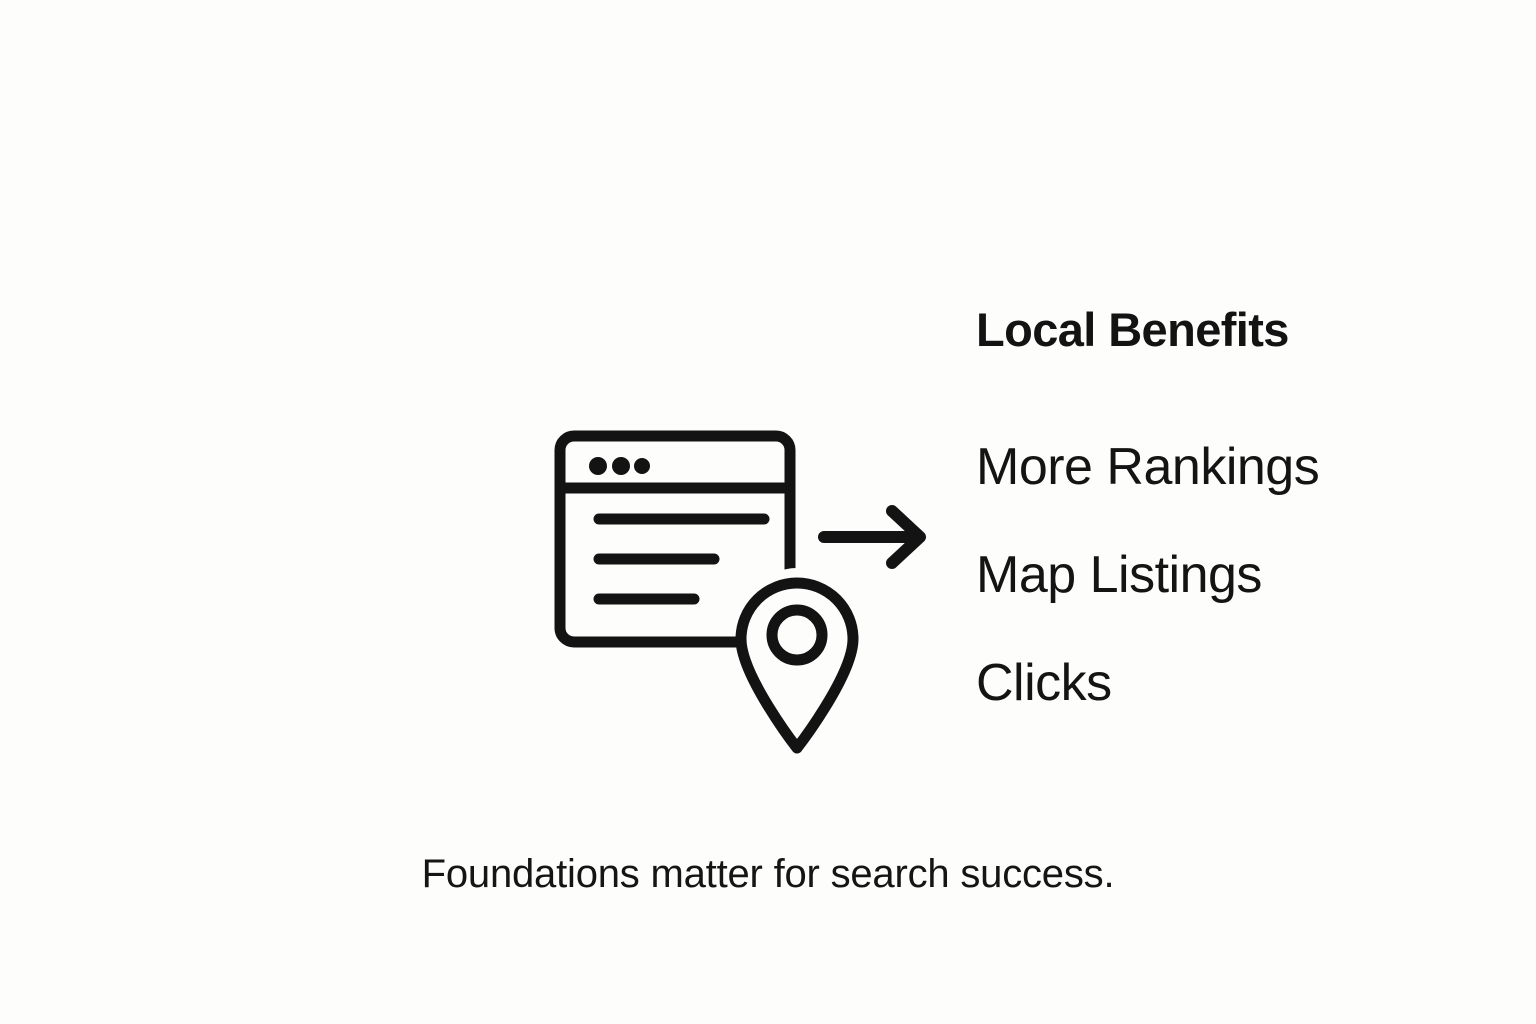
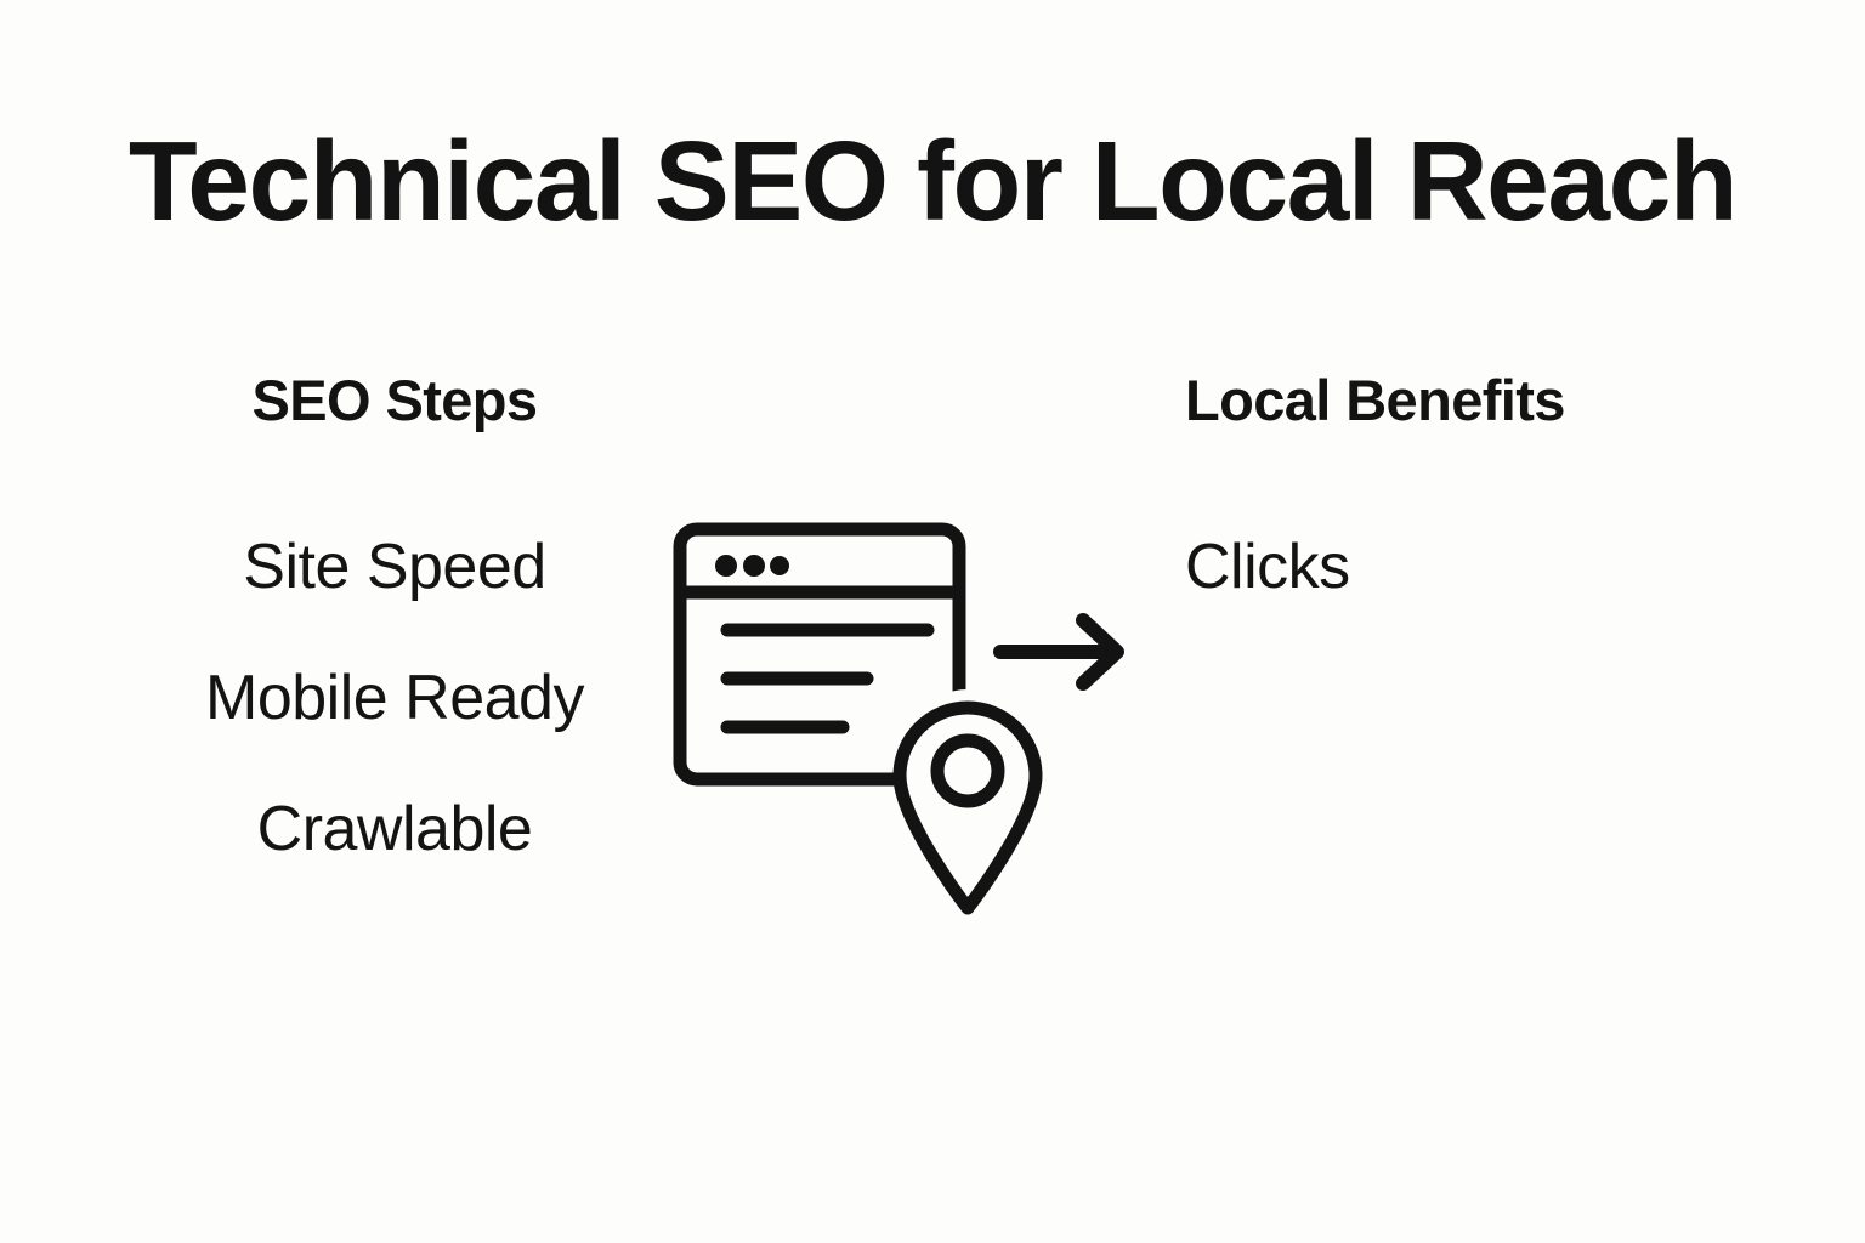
+ Technical SEO for Local Reach
+ SEO Steps
+ Site Speed
+ Mobile Ready
+ Crawlable
  Local Benefits
- More Rankings
- Map Listings
  Clicks
- Foundations matter for search success.
